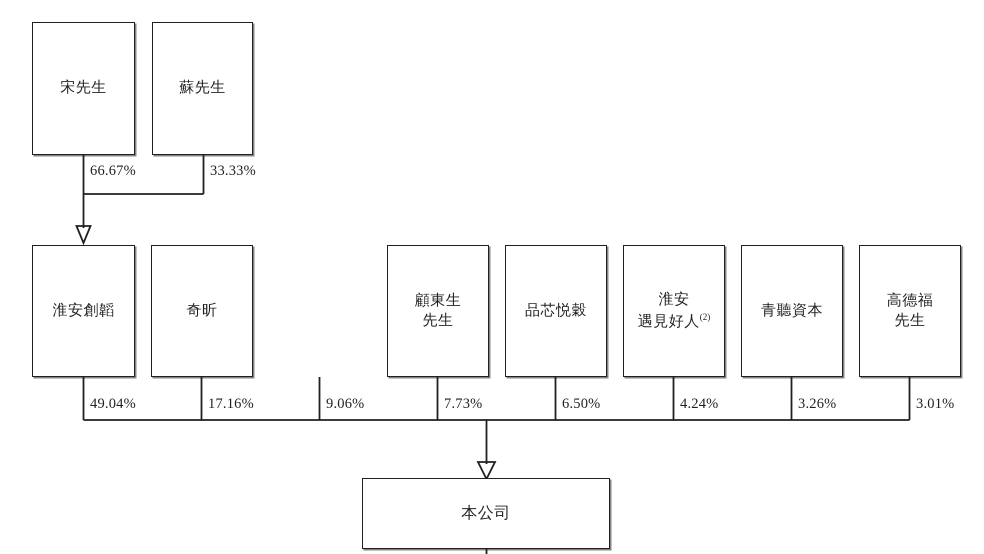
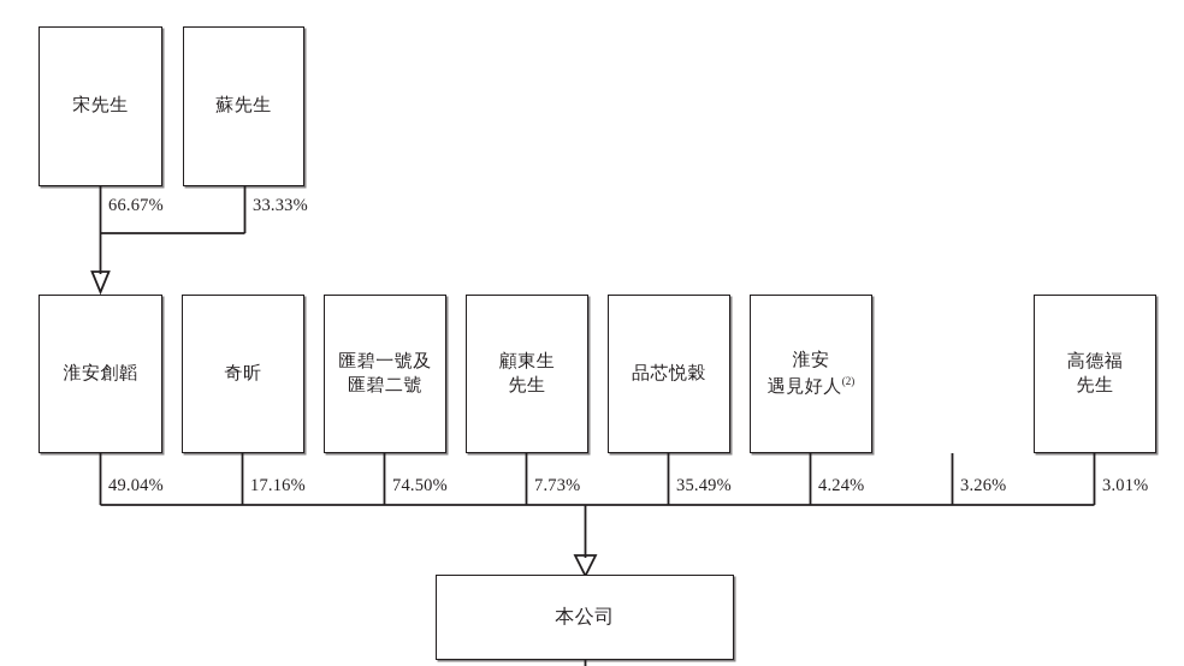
  宋先生
  蘇先生
  66.67%
  33.33%
  淮安創韜
  奇昕
+ 匯碧一號及
+ 匯碧二號
  顧東生
  先生
  品芯悦穀
  淮安
  遇見好人(2)
- 青聽資本
  高德福
  先生
  49.04%
  17.16%
- 9.06%
+ 74.50%
  7.73%
- 6.50%
+ 35.49%
  4.24%
  3.26%
  3.01%
  本公司
